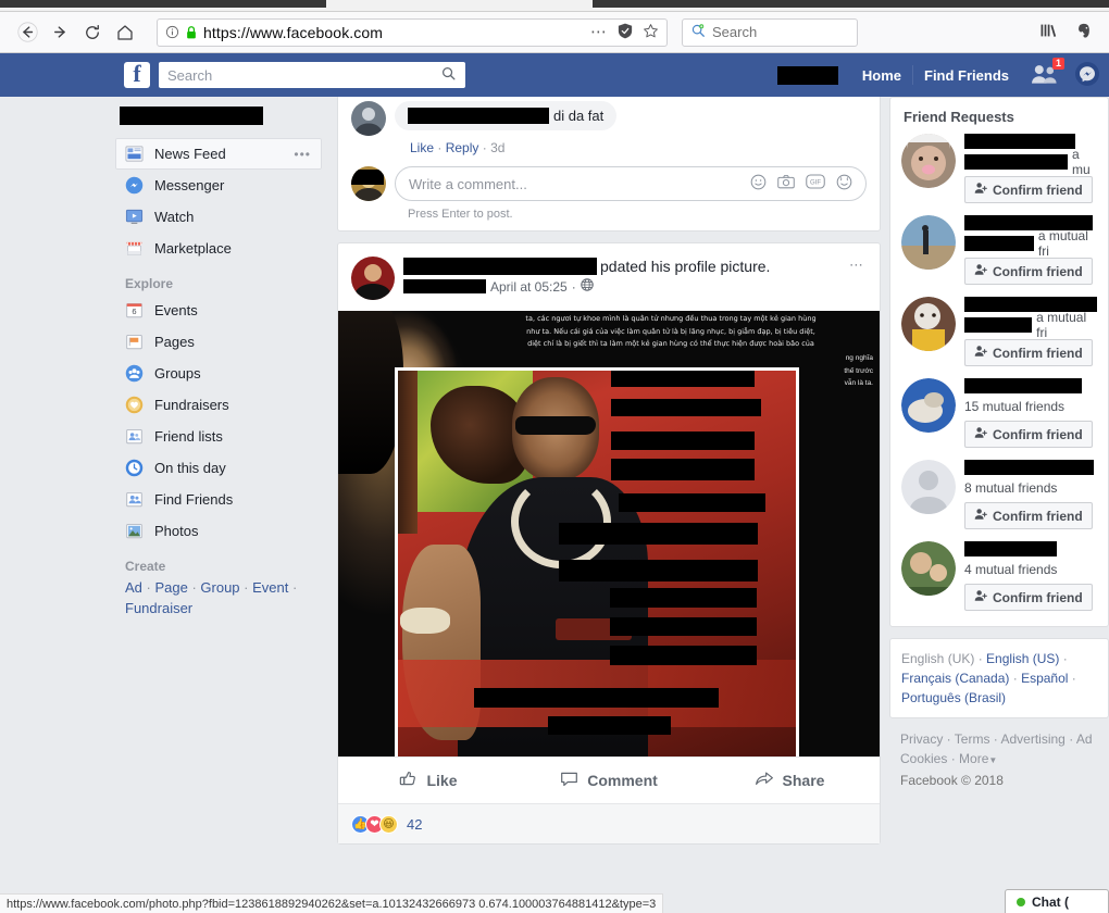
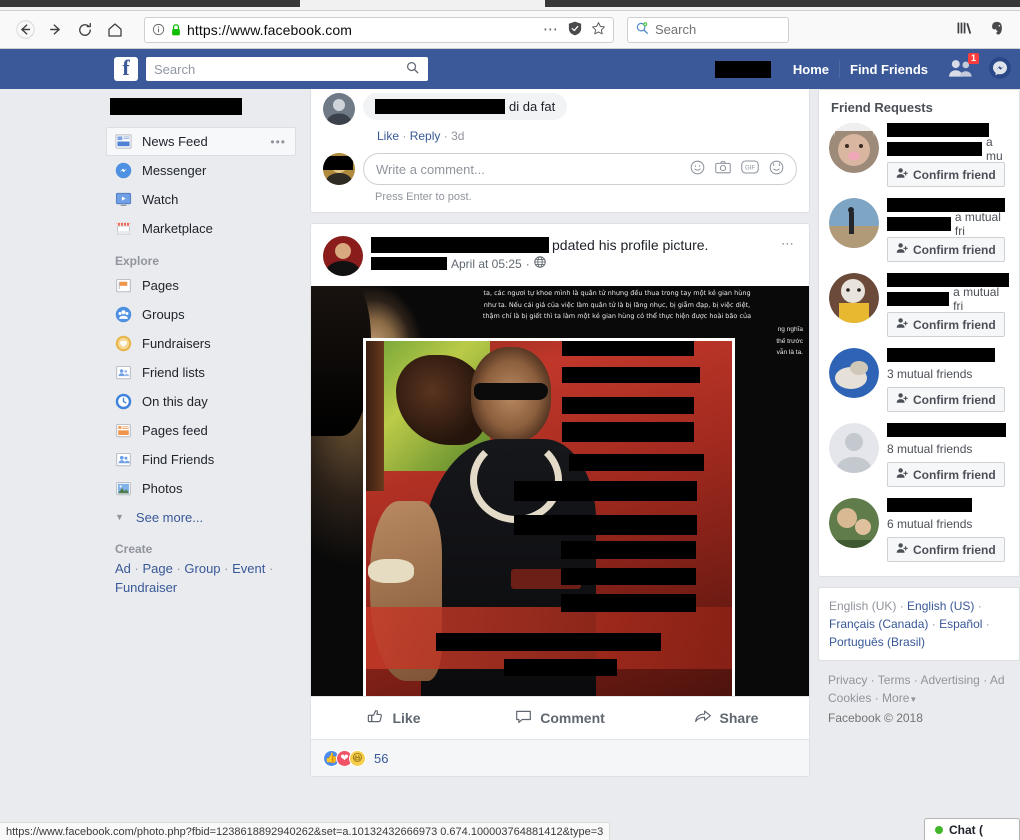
  https://www.facebook.com
  ⋯
  Search
  f
  Search
  Home
  Find Friends
  1
  News Feed
  •••
  Messenger
  Watch
  Marketplace
  Explore
- 6
- Events
  Pages
  Groups
  Fundraisers
  Friend lists
  On this day
+ Pages feed
  Find Friends
  Photos
+ ▼
+ See more...
  Create
  Ad · Page · Group · Event · Fundraiser
  di da fat
  Like · Reply · 3d
  Write a comment...
  Press Enter to post.
  pdated his profile picture.
  April at 05:25
  ·
  ⋯
  ta, các ngươi tự khoe mình là quân tử nhưng đều thua trong tay một kẻ gian hùng
- như ta. Nếu cái giá của việc làm quân tử là bị lăng nhục, bị giẫm đạp, bị tiêu diệt,
+ như ta. Nếu cái giá của việc làm quân tử là bị lăng nhục, bị giẫm đạp, bị việc diệt,
- diệt chí là bị giết thì ta làm một kẻ gian hùng có thể thực hiện được hoài bão của
+ thậm chí là bị giết thì ta làm một kẻ gian hùng có thể thực hiện được hoài bão của
  Like
  Comment
  Share
  👍
  ❤
  😃
- 42
+ 56
  Friend Requests
  a mu
  Confirm friend
  a mutual fri
  Confirm friend
  a mutual fri
  Confirm friend
- 15 mutual friends
+ 3 mutual friends
  Confirm friend
  8 mutual friends
  Confirm friend
- 4 mutual friends
+ 6 mutual friends
  Confirm friend
  English (UK) · English (US) · Français (Canada) · Español · Português (Brasil)
  Privacy · Terms · Advertising · Ad
  Cookies · More▼
  Facebook © 2018
  https://www.facebook.com/photo.php?fbid=1238618892940262&set=a.10132432666973 0.674.100003764881412&type=3
  Chat (
